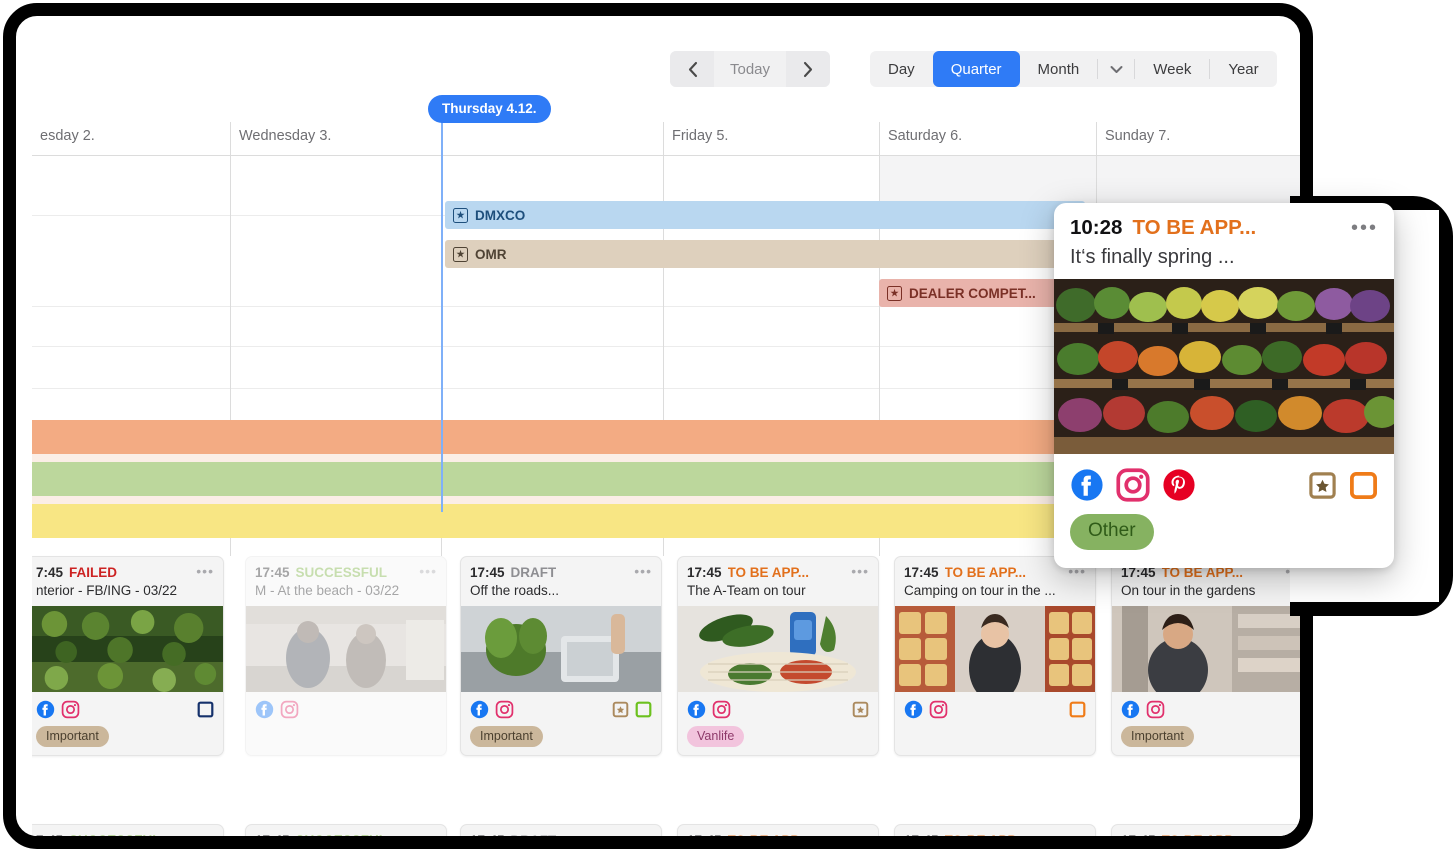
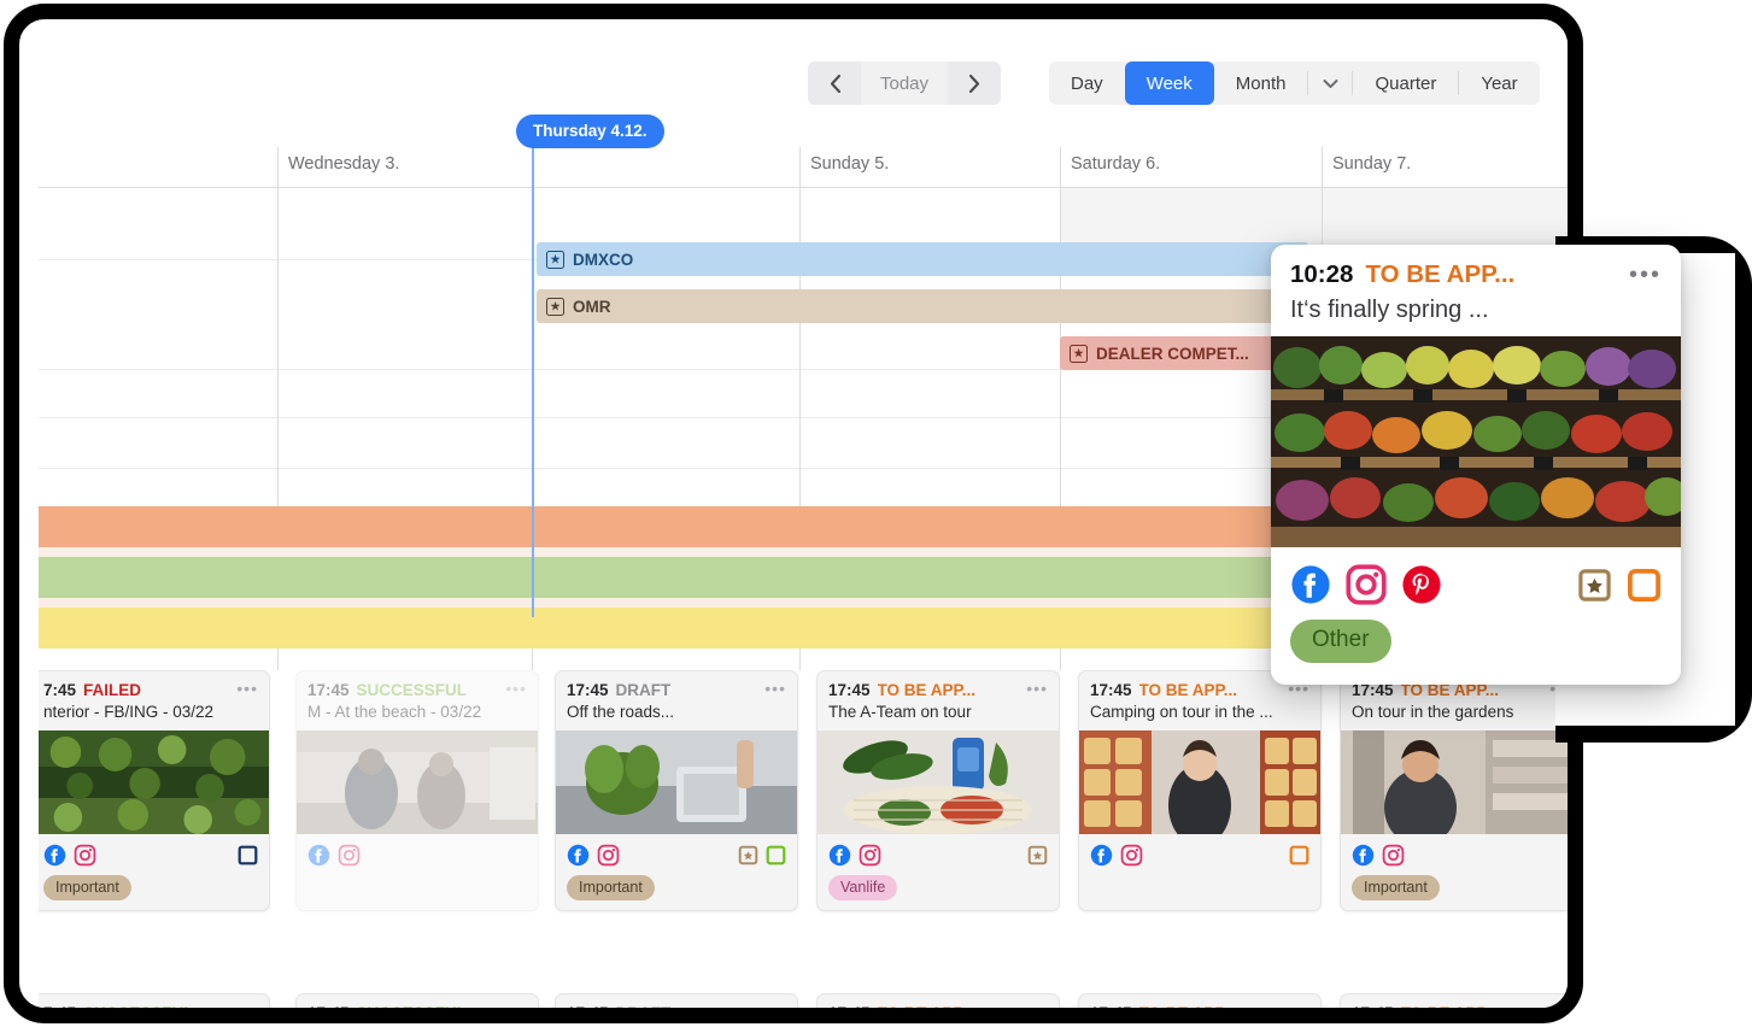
  Today
  Day
- Quarter
+ Week
  Month
- Week
+ Quarter
  Year
  Thursday 4.12.
- esday 2.
  Wednesday 3.
- Friday 5.
+ Sunday 5.
  Saturday 6.
  Sunday 7.
  ★
  DMXCO
  ★
  OMR
  ★
  DEALER COMPET...
  7:45
  FAILED
  •••
  nterior - FB/ING - 03/22
  Important
  17:45
  SUCCESSFUL
  •••
  M - At the beach - 03/22
  17:45
  DRAFT
  •••
  Off the roads...
  Important
  17:45
  TO BE APP...
  •••
  The A-Team on tour
  Vanlife
  17:45
  TO BE APP...
  •••
  Camping on tour in the ...
  17:45
  TO BE APP...
  On tour in the gardens
  Important
  10:28
  TO BE APP...
  •••
  It‘s finally spring ...
  Other
